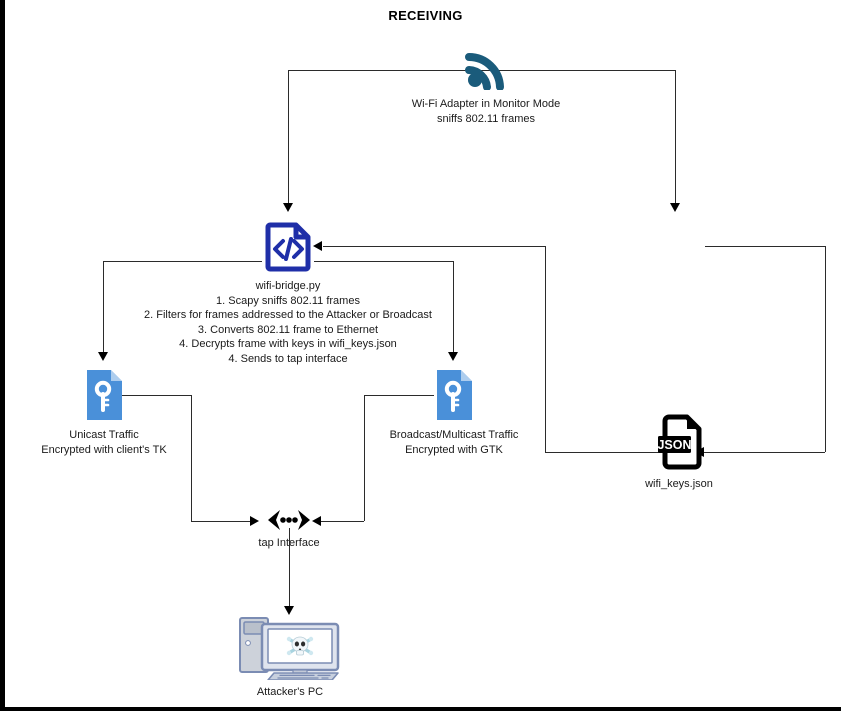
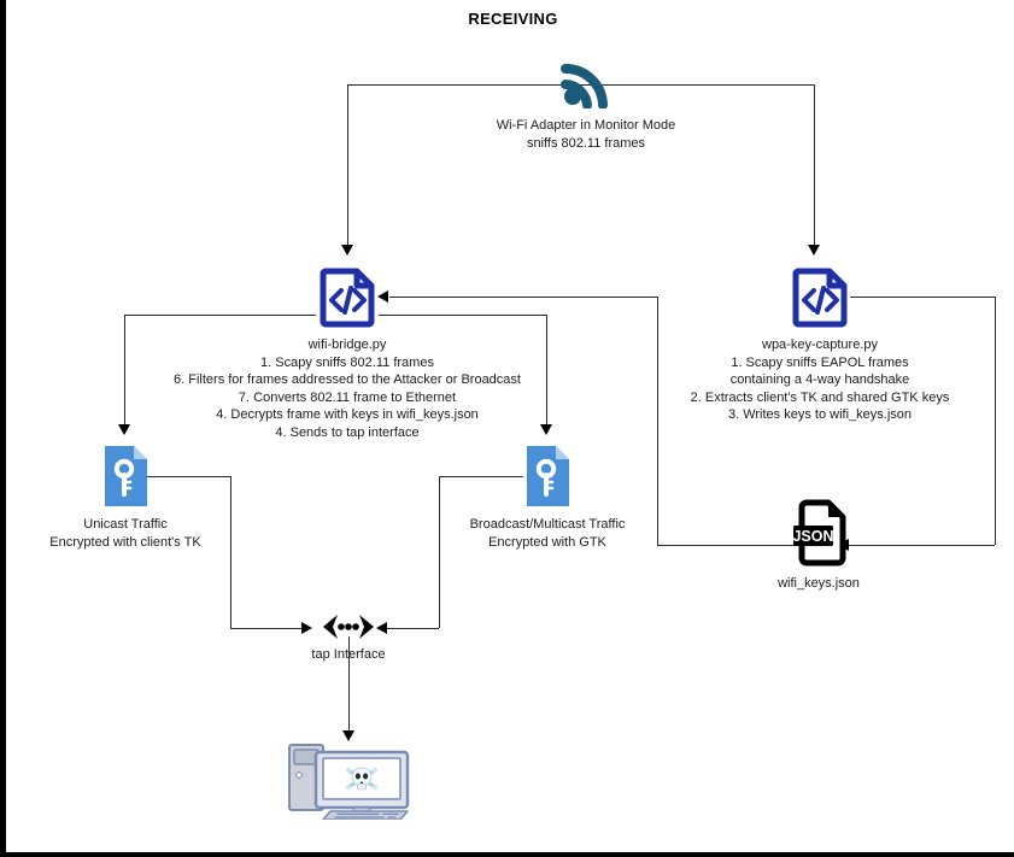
  RECEIVING
  Wi-Fi Adapter in Monitor Mode
  sniffs 802.11 frames
  wifi-bridge.py
  1. Scapy sniffs 802.11 frames
- 2. Filters for frames addressed to the Attacker or Broadcast
+ 6. Filters for frames addressed to the Attacker or Broadcast
- 3. Converts 802.11 frame to Ethernet
+ 7. Converts 802.11 frame to Ethernet
  4. Decrypts frame with keys in wifi_keys.json
  4. Sends to tap interface
+ wpa-key-capture.py
+ 1. Scapy sniffs EAPOL frames
+ containing a 4-way handshake
+ 2. Extracts client's TK and shared GTK keys
+ 3. Writes keys to wifi_keys.json
  Unicast Traffic
  Encrypted with client's TK
  Broadcast/Multicast Traffic
  Encrypted with GTK
  JSON
  wifi_keys.json
  tap Interface
- Attacker's PC
